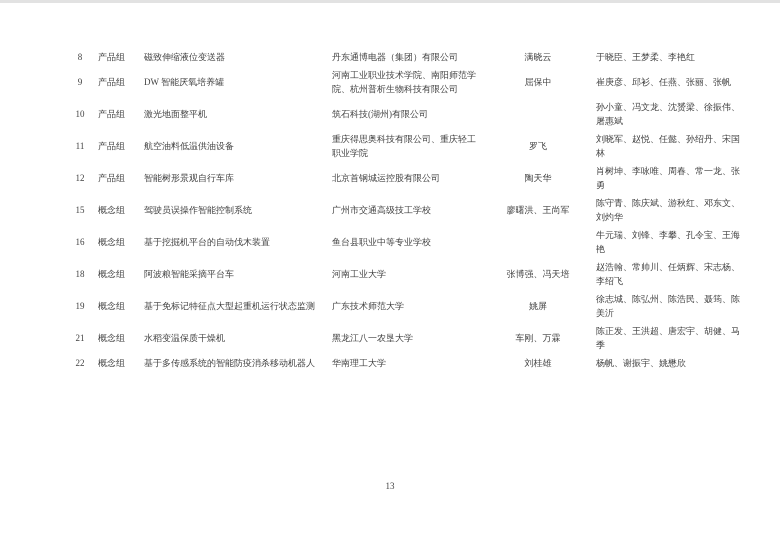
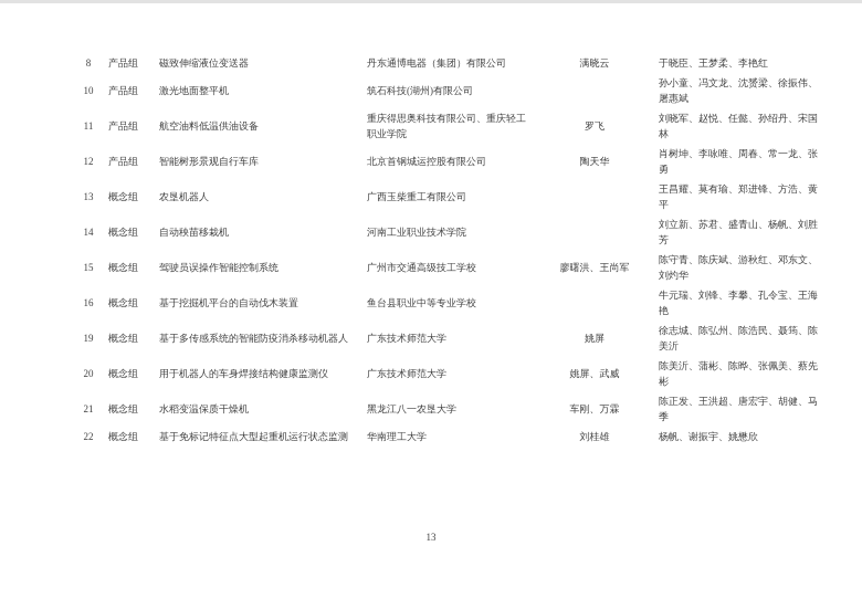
  8	产品组	磁致伸缩液位变送器	丹东通博电器（集团）有限公司	满晓云	于晓臣、王梦柔、李艳红
- 9	产品组	DW 智能厌氧培养罐	河南工业职业技术学院、南阳师范学院、杭州普析生物科技有限公司	屈保中	崔庚彦、邱衫、任燕、张丽、张帆
  10	产品组	激光地面整平机	筑石科技(湖州)有限公司		孙小童、冯文龙、沈赟梁、徐振伟、屠惠斌
  11	产品组	航空油料低温供油设备	重庆得思奥科技有限公司、重庆轻工职业学院	罗飞	刘晓军、赵悦、任懿、孙绍丹、宋国林
  12	产品组	智能树形景观自行车库	北京首钢城运控股有限公司	陶天华	肖树坤、李咏唯、周春、常一龙、张勇
+ 13	概念组	农垦机器人	广西玉柴重工有限公司		王昌耀、莫有瑜、郑进锋、方浩、黄平
+ 14	概念组	自动秧苗移栽机	河南工业职业技术学院		刘立新、苏君、盛青山、杨帆、刘胜芳
  15	概念组	驾驶员误操作智能控制系统	广州市交通高级技工学校	廖曙洪、王尚军	陈守青、陈庆斌、游秋红、邓东文、刘灼华
  16	概念组	基于挖掘机平台的自动伐木装置	鱼台县职业中等专业学校		牛元瑞、刘锋、李攀、孔令宝、王海艳
- 18	概念组	阿波粮智能采摘平台车	河南工业大学	张博强、冯天培	赵浩翰、常帅川、任炳辉、宋志杨、李绍飞
- 19	概念组	基于免标记特征点大型起重机运行状态监测	广东技术师范大学	姚屏	徐志城、陈弘州、陈浩民、聂筠、陈美沂
+ 19	概念组	基于多传感系统的智能防疫消杀移动机器人	广东技术师范大学	姚屏	徐志城、陈弘州、陈浩民、聂筠、陈美沂
+ 20	概念组	用于机器人的车身焊接结构健康监测仪	广东技术师范大学	姚屏、武威	陈美沂、蒲彬、陈晔、张佩美、蔡先彬
  21	概念组	水稻变温保质干燥机	黑龙江八一农垦大学	车刚、万霖	陈正发、王洪超、唐宏宇、胡健、马季
- 22	概念组	基于多传感系统的智能防疫消杀移动机器人	华南理工大学	刘桂雄	杨帆、谢振宇、姚懋欣
+ 22	概念组	基于免标记特征点大型起重机运行状态监测	华南理工大学	刘桂雄	杨帆、谢振宇、姚懋欣
  13
